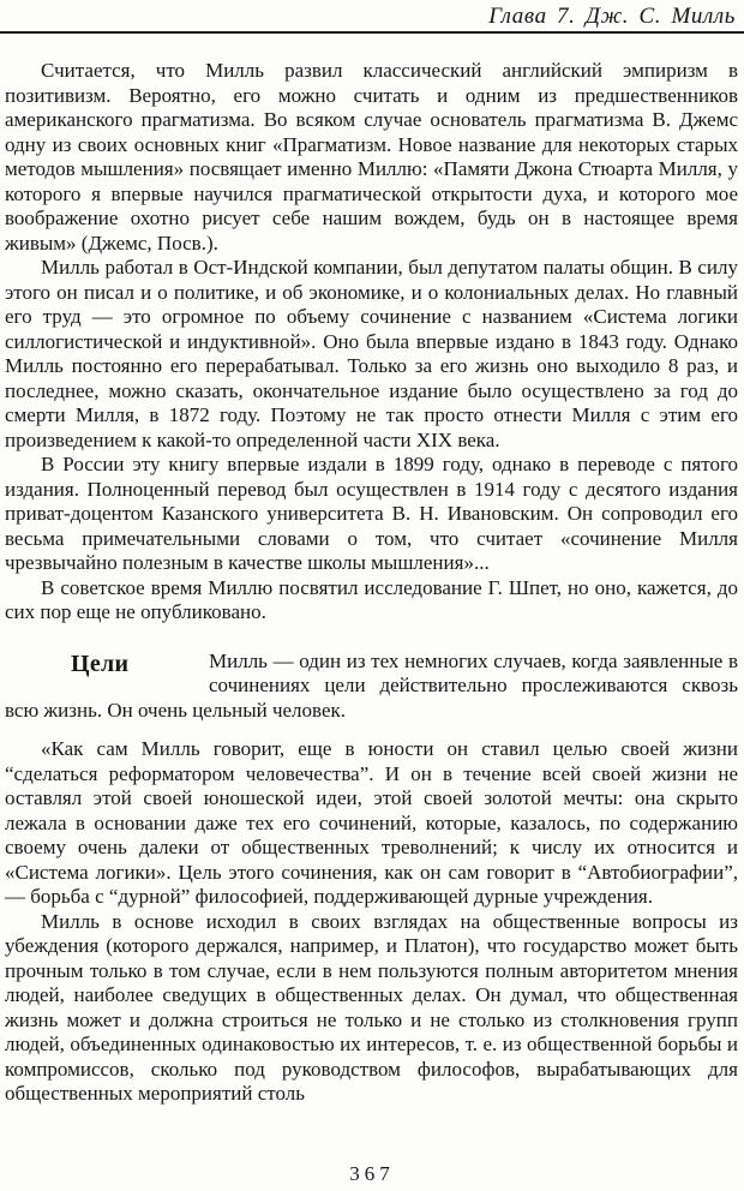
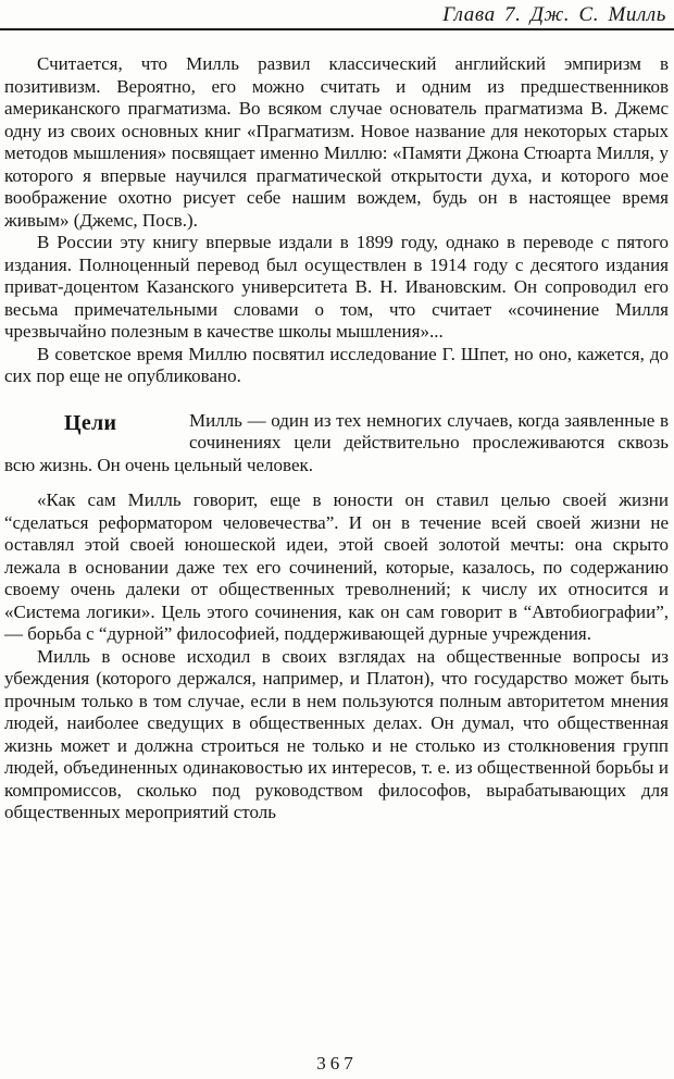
  Глава 7. Дж. С. Милль
  Считается, что Милль развил классический английский эмпиризм в позитивизм. Вероятно, его можно считать и одним из предшественников американского прагматизма. Во всяком случае основатель прагматизма В. Джемс одну из своих основных книг «Прагматизм. Новое название для некоторых старых методов мышления» посвящает именно Миллю: «Памяти Джона Стюарта Милля, у которого я впервые научился прагматической открытости духа, и которого мое воображение охотно рисует себе нашим вождем, будь он в настоящее время живым» (Джемс, Посв.).
- Милль работал в Ост-Индской компании, был депутатом палаты общин. В силу этого он писал и о политике, и об экономике, и о колониальных делах. Но главный его труд — это огромное по объему сочинение с названием «Система логики силлогистической и индуктивной». Оно была впервые издано в 1843 году. Однако Милль постоянно его перерабатывал. Только за его жизнь оно выходило 8 раз, и последнее, можно сказать, окончательное издание было осуществлено за год до смерти Милля, в 1872 году. Поэтому не так просто отнести Милля с этим его произведением к какой-то определенной части XIX века.
  В России эту книгу впервые издали в 1899 году, однако в переводе с пятого издания. Полноценный перевод был осуществлен в 1914 году с десятого издания приват-доцентом Казанского университета В. Н. Ивановским. Он сопроводил его весьма примечательными словами о том, что считает «сочинение Милля чрезвычайно полезным в качестве школы мышления»...
  В советское время Миллю посвятил исследование Г. Шпет, но оно, кажется, до сих пор еще не опубликовано.
  Цели
  Милль — один из тех немногих случаев, когда заявленные в сочинениях цели действительно прослеживаются сквозь всю жизнь. Он очень цельный человек.
  «Как сам Милль говорит, еще в юности он ставил целью своей жизни “сделаться реформатором человечества”. И он в течение всей своей жизни не оставлял этой своей юношеской идеи, этой своей золотой мечты: она скрыто лежала в основании даже тех его сочинений, которые, казалось, по содержанию своему очень далеки от общественных треволнений; к числу их относится и «Система логики». Цель этого сочинения, как он сам говорит в “Автобиографии”, — борьба с “дурной” философией, поддерживающей дурные учреждения.
  Милль в основе исходил в своих взглядах на общественные вопросы из убеждения (которого держался, например, и Платон), что государство может быть прочным только в том случае, если в нем пользуются полным авторитетом мнения людей, наиболее сведущих в общественных делах. Он думал, что общественная жизнь может и должна строиться не только и не столько из столкновения групп людей, объединенных одинаковостью их интересов, т. е. из общественной борьбы и компромиссов, сколько под руководством философов, вырабатывающих для общественных мероприятий столь
  367
